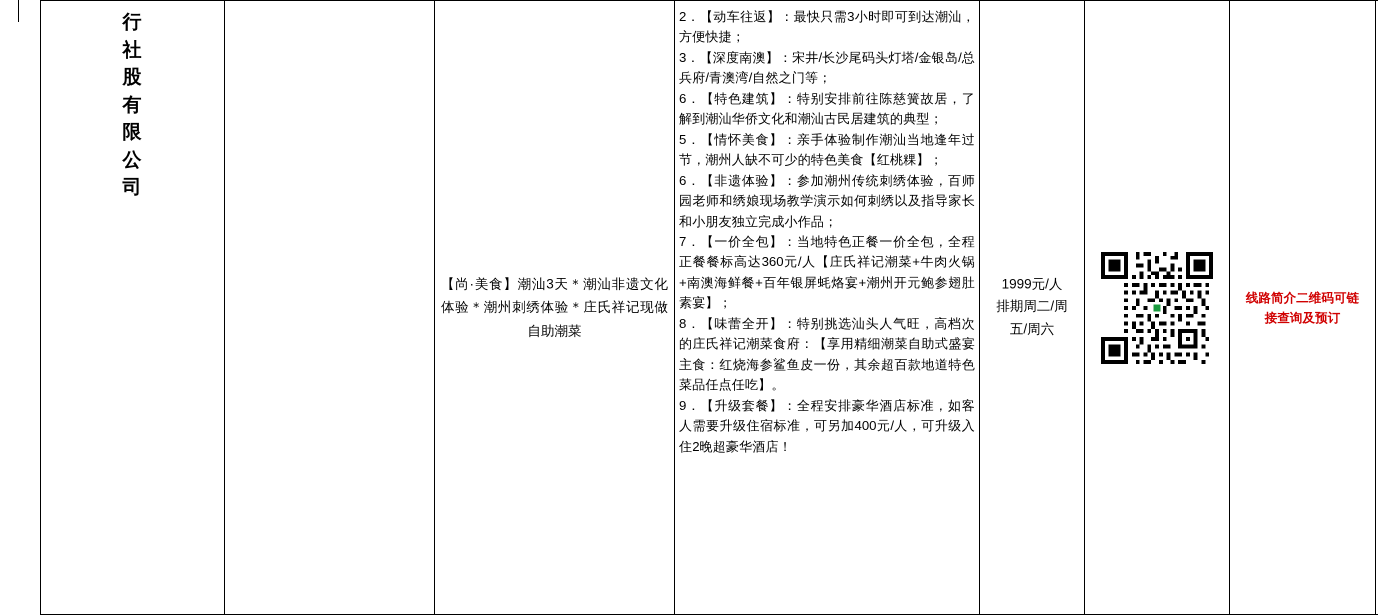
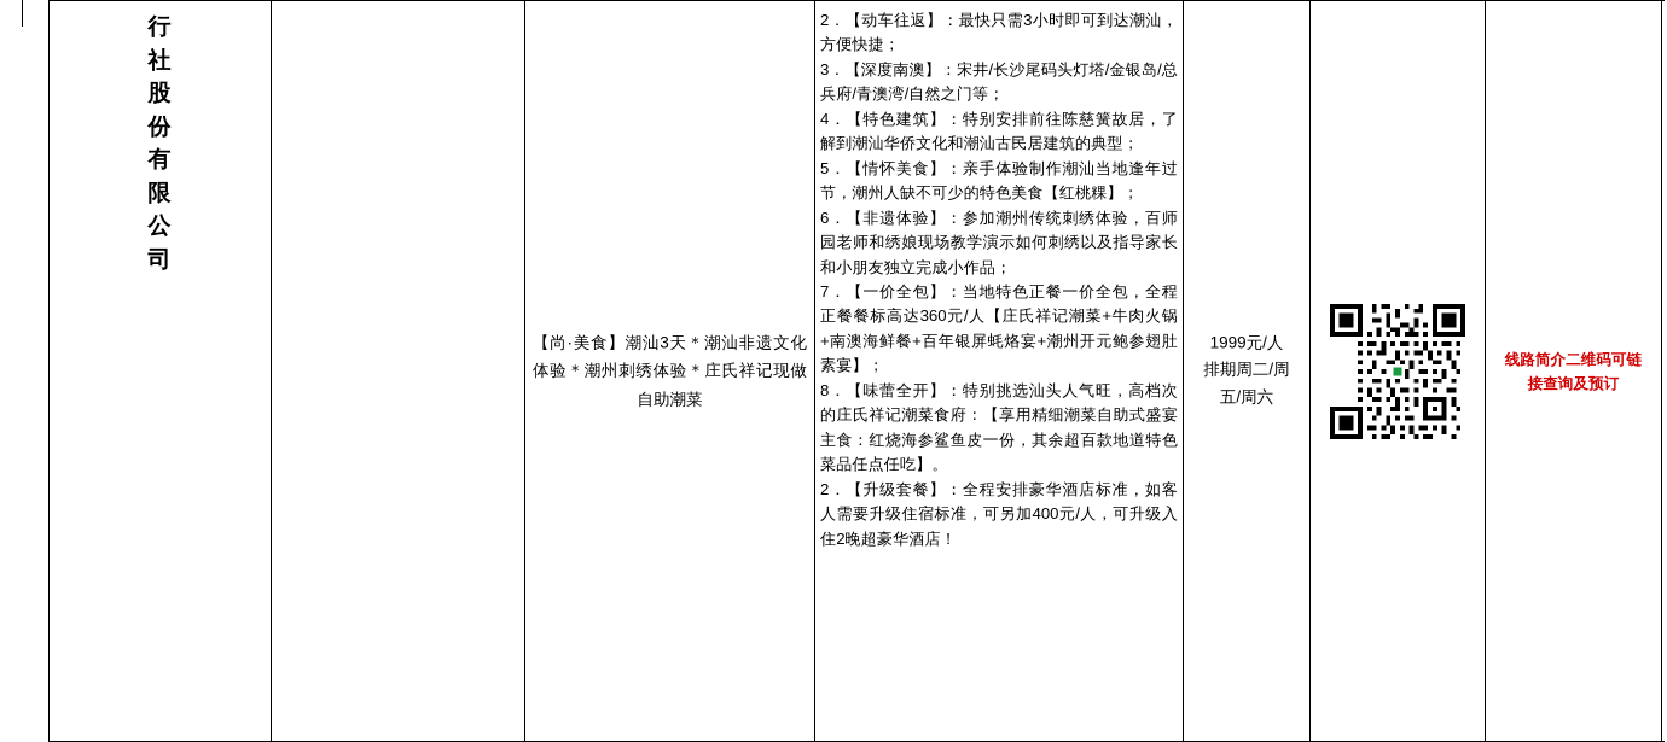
  行
  社
  股
+ 份
  有
  限
  公
  司
  【尚·美食】潮汕3天＊潮汕非遗文化体验＊潮州刺绣体验＊庄氏祥记现做自助潮菜
  2．【动车往返】：最快只需3小时即可到达潮汕，方便快捷；
  3．【深度南澳】：宋井/长沙尾码头灯塔/金银岛/总兵府/青澳湾/自然之门等；
- 6．【特色建筑】：特别安排前往陈慈簧故居，了解到潮汕华侨文化和潮汕古民居建筑的典型；
+ 4．【特色建筑】：特别安排前往陈慈簧故居，了解到潮汕华侨文化和潮汕古民居建筑的典型；
  5．【情怀美食】：亲手体验制作潮汕当地逢年过节，潮州人缺不可少的特色美食【红桃粿】；
  6．【非遗体验】：参加潮州传统刺绣体验，百师园老师和绣娘现场教学演示如何刺绣以及指导家长和小朋友独立完成小作品；
  7．【一价全包】：当地特色正餐一价全包，全程正餐餐标高达360元/人【庄氏祥记潮菜+牛肉火锅+南澳海鲜餐+百年银屏蚝烙宴+潮州开元鲍参翅肚素宴】；
  8．【味蕾全开】：特别挑选汕头人气旺，高档次的庄氏祥记潮菜食府：【享用精细潮菜自助式盛宴 主食：红烧海参鲨鱼皮一份，其余超百款地道特色菜品任点任吃】。
- 9．【升级套餐】：全程安排豪华酒店标准，如客人需要升级住宿标准，可另加400元/人，可升级入住2晚超豪华酒店！
+ 2．【升级套餐】：全程安排豪华酒店标准，如客人需要升级住宿标准，可另加400元/人，可升级入住2晚超豪华酒店！
  1999元/人
  排期周二/周
  五/周六
  线路简介二维码可链接查询及预订
